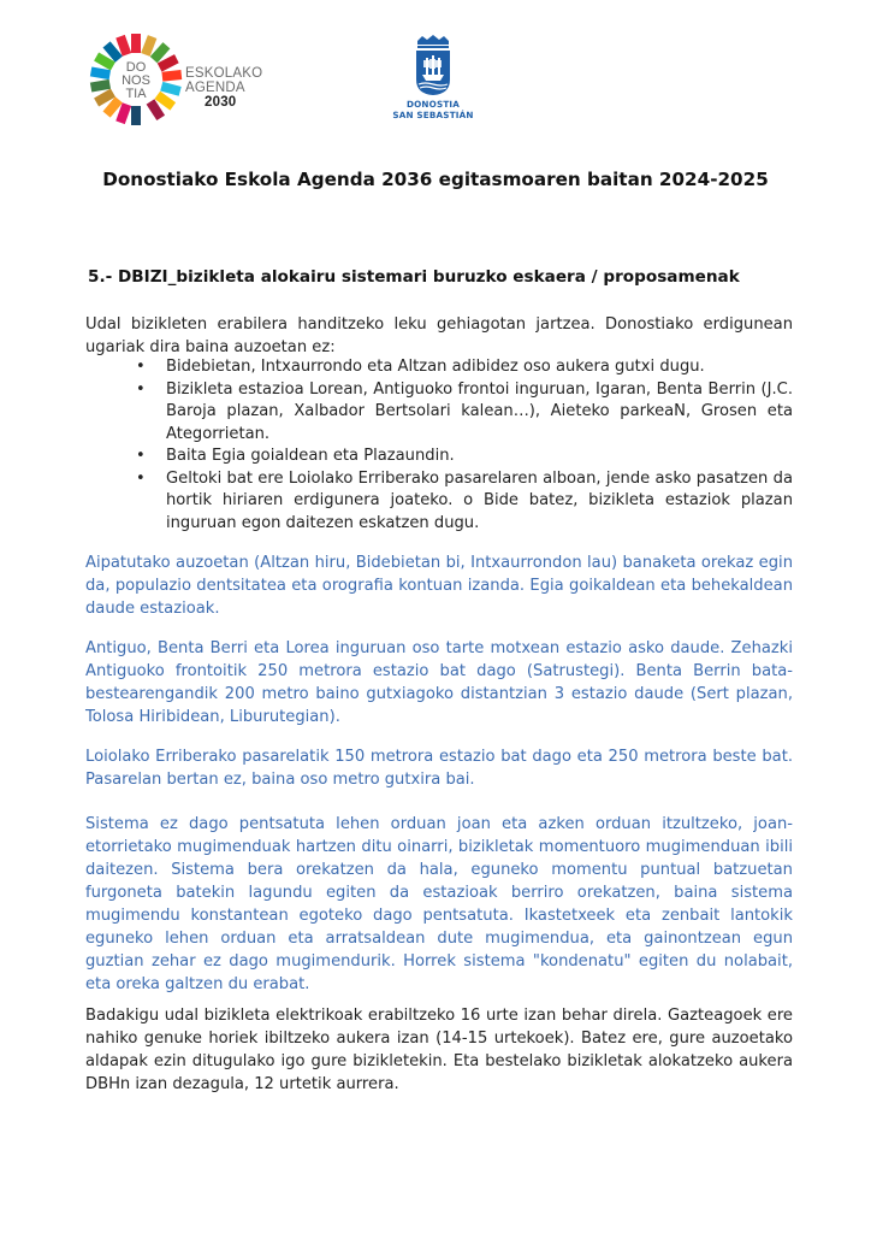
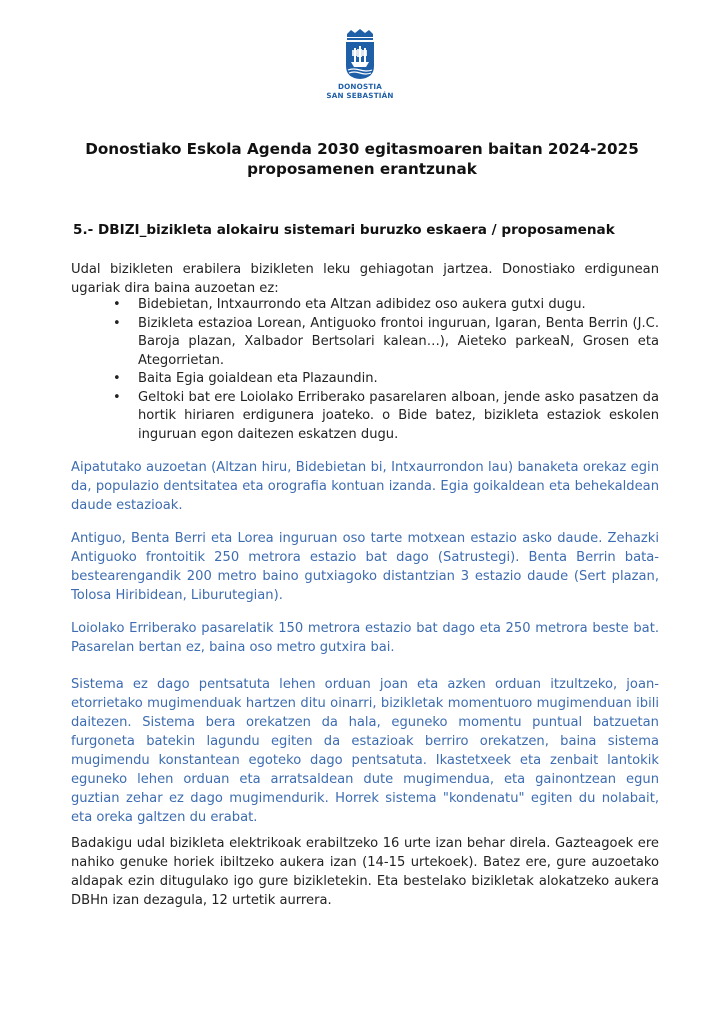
- DO
- NOS
- TIA
- ESKOLAKO
- AGENDA
- 2030
  DONOSTIA
  SAN SEBASTIÁN
- Donostiako Eskola Agenda 2036 egitasmoaren baitan 2024-2025
+ Donostiako Eskola Agenda 2030 egitasmoaren baitan 2024-2025
+ proposamenen erantzunak
  5.- DBIZI_bizikleta alokairu sistemari buruzko eskaera / proposamenak
- Udal bizikleten erabilera handitzeko leku gehiagotan jartzea. Donostiako erdigunean ugariak dira baina auzoetan ez:
+ Udal bizikleten erabilera bizikleten leku gehiagotan jartzea. Donostiako erdigunean ugariak dira baina auzoetan ez:
  •
  Bidebietan, Intxaurrondo eta Altzan adibidez oso aukera gutxi dugu.
  •
  Bizikleta estazioa Lorean, Antiguoko frontoi inguruan, Igaran, Benta Berrin (J.C. Baroja plazan, Xalbador Bertsolari kalean…), Aieteko parkeaN, Grosen eta Ategorrietan.
  •
  Baita Egia goialdean eta Plazaundin.
  •
- Geltoki bat ere Loiolako Erriberako pasarelaren alboan, jende asko pasatzen da hortik hiriaren erdigunera joateko. o Bide batez, bizikleta estaziok plazan inguruan egon daitezen eskatzen dugu.
+ Geltoki bat ere Loiolako Erriberako pasarelaren alboan, jende asko pasatzen da hortik hiriaren erdigunera joateko. o Bide batez, bizikleta estaziok eskolen inguruan egon daitezen eskatzen dugu.
  Aipatutako auzoetan (Altzan hiru, Bidebietan bi, Intxaurrondon lau) banaketa orekaz egin da, populazio dentsitatea eta orografia kontuan izanda. Egia goikaldean eta behekaldean daude estazioak.
  Antiguo, Benta Berri eta Lorea inguruan oso tarte motxean estazio asko daude. Zehazki Antiguoko frontoitik 250 metrora estazio bat dago (Satrustegi). Benta Berrin bata-bestearengandik 200 metro baino gutxiagoko distantzian 3 estazio daude (Sert plazan, Tolosa Hiribidean, Liburutegian).
  Loiolako Erriberako pasarelatik 150 metrora estazio bat dago eta 250 metrora beste bat. Pasarelan bertan ez, baina oso metro gutxira bai.
  Sistema ez dago pentsatuta lehen orduan joan eta azken orduan itzultzeko, joan-etorrietako mugimenduak hartzen ditu oinarri, bizikletak momentuoro mugimenduan ibili daitezen. Sistema bera orekatzen da hala, eguneko momentu puntual batzuetan furgoneta batekin lagundu egiten da estazioak berriro orekatzen, baina sistema mugimendu konstantean egoteko dago pentsatuta. Ikastetxeek eta zenbait lantokik eguneko lehen orduan eta arratsaldean dute mugimendua, eta gainontzean egun guztian zehar ez dago mugimendurik. Horrek sistema "kondenatu" egiten du nolabait, eta oreka galtzen du erabat.
  Badakigu udal bizikleta elektrikoak erabiltzeko 16 urte izan behar direla. Gazteagoek ere nahiko genuke horiek ibiltzeko aukera izan (14-15 urtekoek). Batez ere, gure auzoetako aldapak ezin ditugulako igo gure bizikletekin. Eta bestelako bizikletak alokatzeko aukera DBHn izan dezagula, 12 urtetik aurrera.
